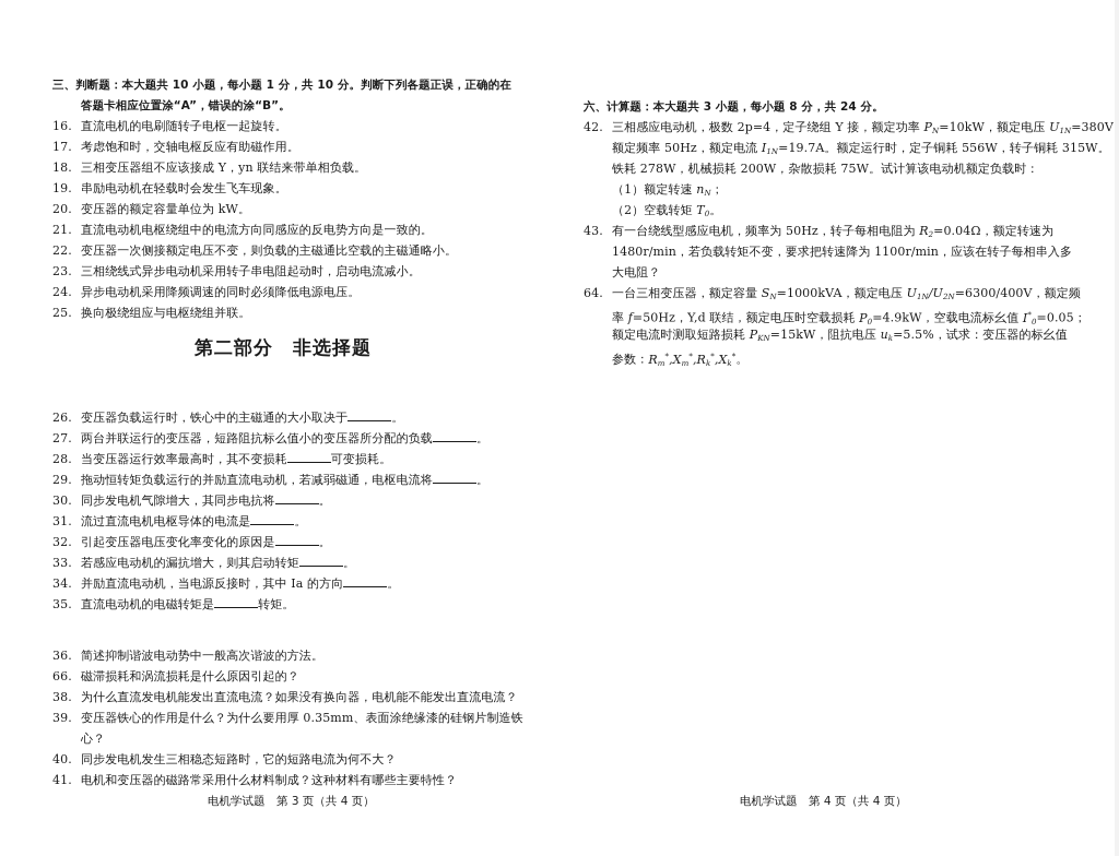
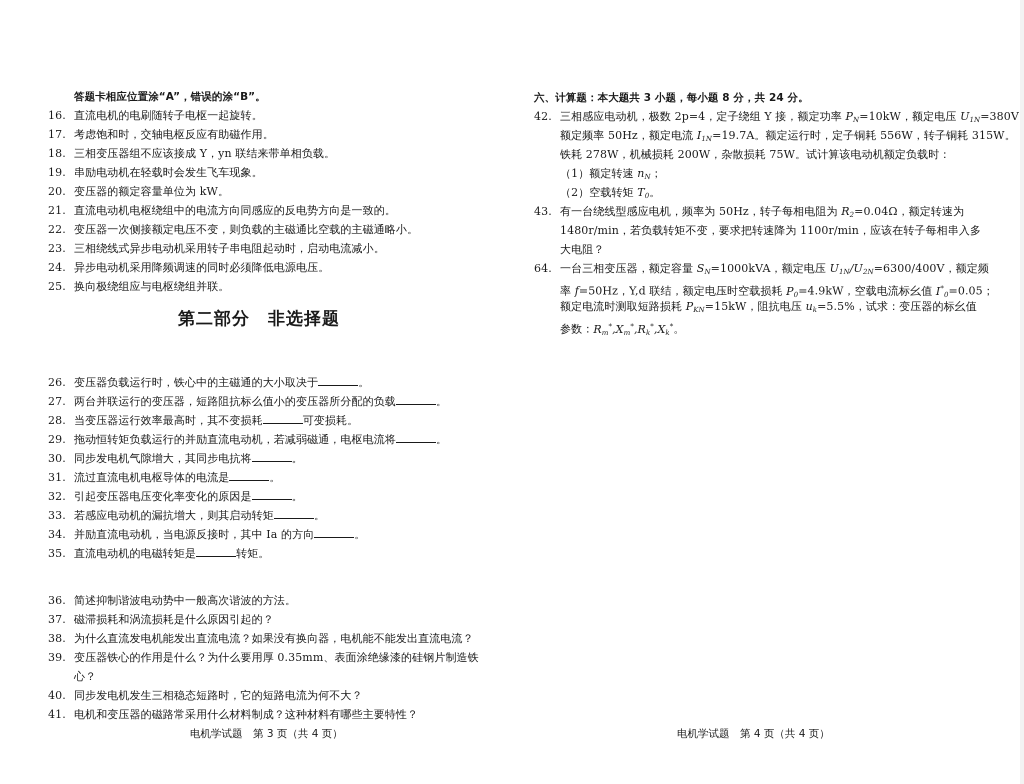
- 三、判断题：本大题共 10 小题，每小题 1 分，共 10 分。判断下列各题正误，正确的在
  答题卡相应位置涂“A”，错误的涂“B”。
  16. 直流电机的电刷随转子电枢一起旋转。
  17. 考虑饱和时，交轴电枢反应有助磁作用。
  18. 三相变压器组不应该接成 Y，yn 联结来带单相负载。
  19. 串励电动机在轻载时会发生飞车现象。
  20. 变压器的额定容量单位为 kW。
  21. 直流电动机电枢绕组中的电流方向同感应的反电势方向是一致的。
  22. 变压器一次侧接额定电压不变，则负载的主磁通比空载的主磁通略小。
  23. 三相绕线式异步电动机采用转子串电阻起动时，启动电流减小。
  24. 异步电动机采用降频调速的同时必须降低电源电压。
  25. 换向极绕组应与电枢绕组并联。
  第二部分 非选择题
  26. 变压器负载运行时，铁心中的主磁通的大小取决于 。
  27. 两台并联运行的变压器，短路阻抗标么值小的变压器所分配的负载 。
  28. 当变压器运行效率最高时，其不变损耗 可变损耗。
  29. 拖动恒转矩负载运行的并励直流电动机，若减弱磁通，电枢电流将 。
  30. 同步发电机气隙增大，其同步电抗将 。
  31. 流过直流电机电枢导体的电流是 。
  32. 引起变压器电压变化率变化的原因是 。
  33. 若感应电动机的漏抗增大，则其启动转矩 。
  34. 并励直流电动机，当电源反接时，其中 Ia 的方向 。
  35. 直流电动机的电磁转矩是 转矩。
  36. 简述抑制谐波电动势中一般高次谐波的方法。
- 66. 磁滞损耗和涡流损耗是什么原因引起的？
+ 37. 磁滞损耗和涡流损耗是什么原因引起的？
  38. 为什么直流发电机能发出直流电流？如果没有换向器，电机能不能发出直流电流？
  39. 变压器铁心的作用是什么？为什么要用厚 0.35mm、表面涂绝缘漆的硅钢片制造铁
  心？
  40. 同步发电机发生三相稳态短路时，它的短路电流为何不大？
  41. 电机和变压器的磁路常采用什么材料制成？这种材料有哪些主要特性？
  电机学试题 第 3 页（共 4 页）
  六、计算题：本大题共 3 小题，每小题 8 分，共 24 分。
  42. 三相感应电动机，极数 2p=4，定子绕组 Y 接，额定功率 PN=10kW，额定电压 U1N=380V
  额定频率 50Hz，额定电流 I1N=19.7A。额定运行时，定子铜耗 556W，转子铜耗 315W。
  铁耗 278W，机械损耗 200W，杂散损耗 75W。试计算该电动机额定负载时：
  （1）额定转速 nN；
  （2）空载转矩 T0。
  43. 有一台绕线型感应电机，频率为 50Hz，转子每相电阻为 R2=0.04Ω，额定转速为
  1480r/min，若负载转矩不变，要求把转速降为 1100r/min，应该在转子每相串入多
  大电阻？
  64. 一台三相变压器，额定容量 SN=1000kVA，额定电压 U1N/U2N=6300/400V，额定频
  率 f=50Hz，Y,d 联结，额定电压时空载损耗 P0=4.9kW，空载电流标幺值 I*0=0.05；
  额定电流时测取短路损耗 PKN=15kW，阻抗电压 uk=5.5%，试求：变压器的标幺值
  参数：Rm*,Xm*,Rk*,Xk*。
  电机学试题 第 4 页（共 4 页）
